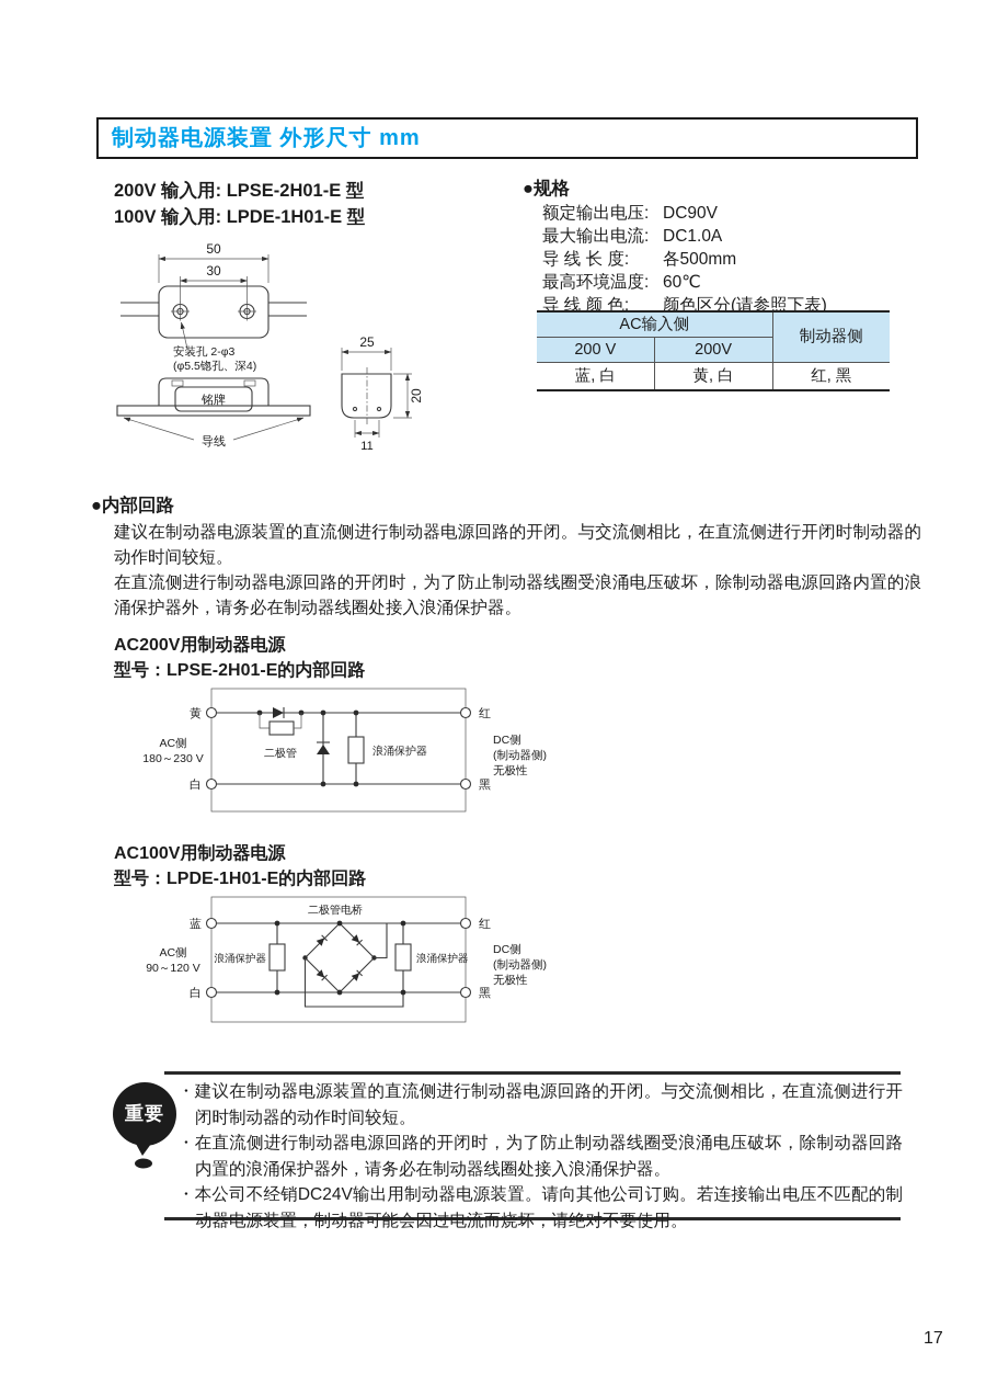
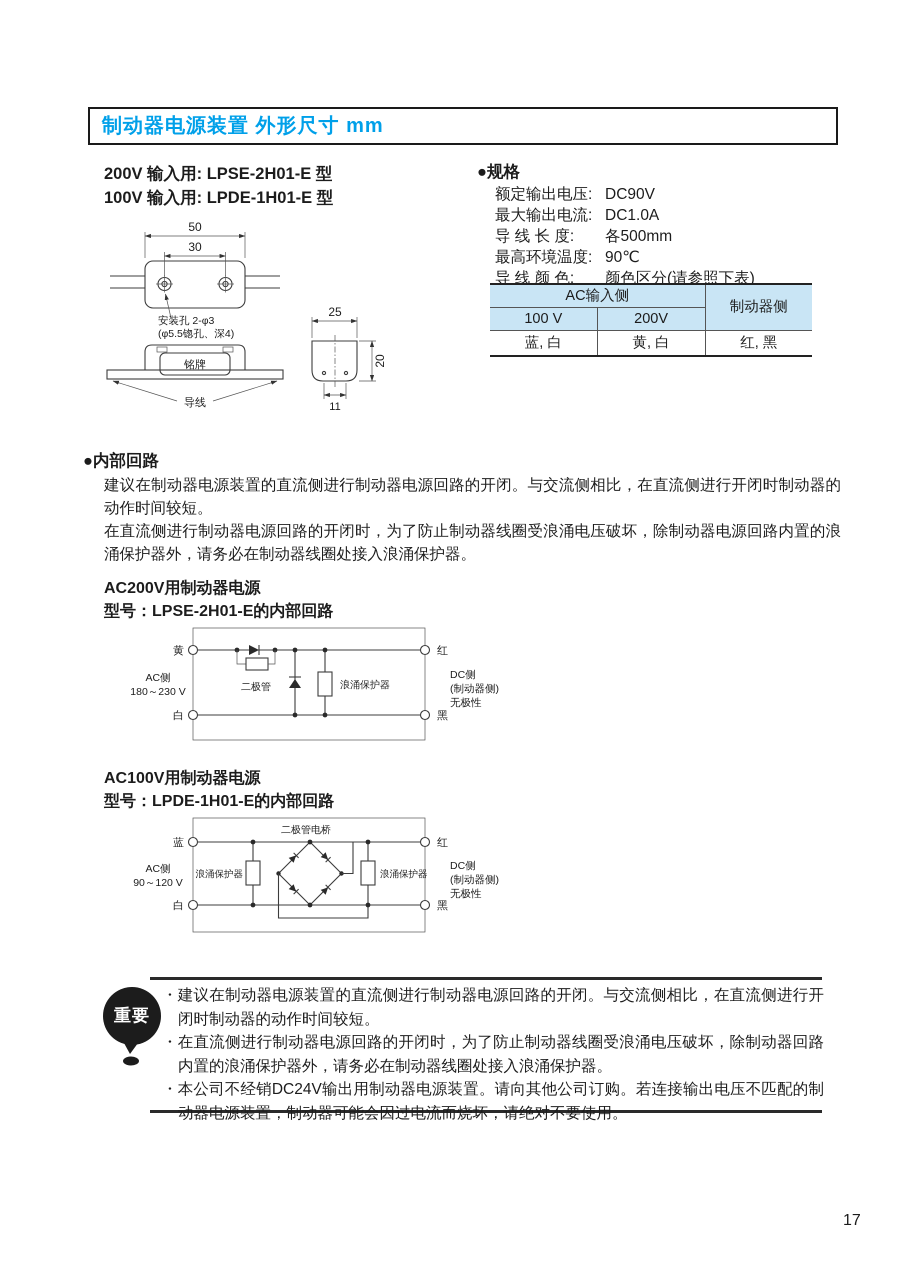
  制动器电源装置 外形尺寸 mm
  200V 输入用: LPSE-2H01-E 型
  100V 输入用: LPDE-1H01-E 型
  50
  30
  安装孔 2-φ3
  (φ5.5锪孔、深4)
  铭牌
  导线
  25
  11
  ●规格
  额定输出电压: DC90V
  最大输出电流: DC1.0A
  导 线 长 度: 各500mm
- 最高环境温度: 60℃
+ 最高环境温度: 90℃
  导 线 颜 色: 颜色区分(请参照下表)
  AC输入侧	制动器侧
- 200 V	200V
+ 100 V	200V
  蓝, 白	黄, 白	红, 黑
  ●内部回路
  建议在制动器电源装置的直流侧进行制动器电源回路的开闭。与交流侧相比，在直流侧进行开闭时制动器的动作时间较短。
  在直流侧进行制动器电源回路的开闭时，为了防止制动器线圈受浪涌电压破坏，除制动器电源回路内置的浪涌保护器外，请务必在制动器线圈处接入浪涌保护器。
  AC200V用制动器电源
  型号：LPSE-2H01-E的内部回路
  黄
  白
  AC侧
  180～230 V
  二极管
  浪涌保护器
  红
  黑
  DC侧
  (制动器侧)
  无极性
  AC100V用制动器电源
  型号：LPDE-1H01-E的内部回路
  蓝
  白
  AC侧
  90～120 V
  浪涌保护器
  二极管电桥
  浪涌保护器
  红
  黑
  DC侧
  (制动器侧)
  无极性
  重要
  ・建议在制动器电源装置的直流侧进行制动器电源回路的开闭。与交流侧相比，在直流侧进行开闭时制动器的动作时间较短。
  ・在直流侧进行制动器电源回路的开闭时，为了防止制动器线圈受浪涌电压破坏，除制动器回路内置的浪涌保护器外，请务必在制动器线圈处接入浪涌保护器。
  ・本公司不经销DC24V输出用制动器电源装置。请向其他公司订购。若连接输出电压不匹配的制动器电源装置，制动器可能会因过电流而烧坏，请绝对不要使用。
  17
